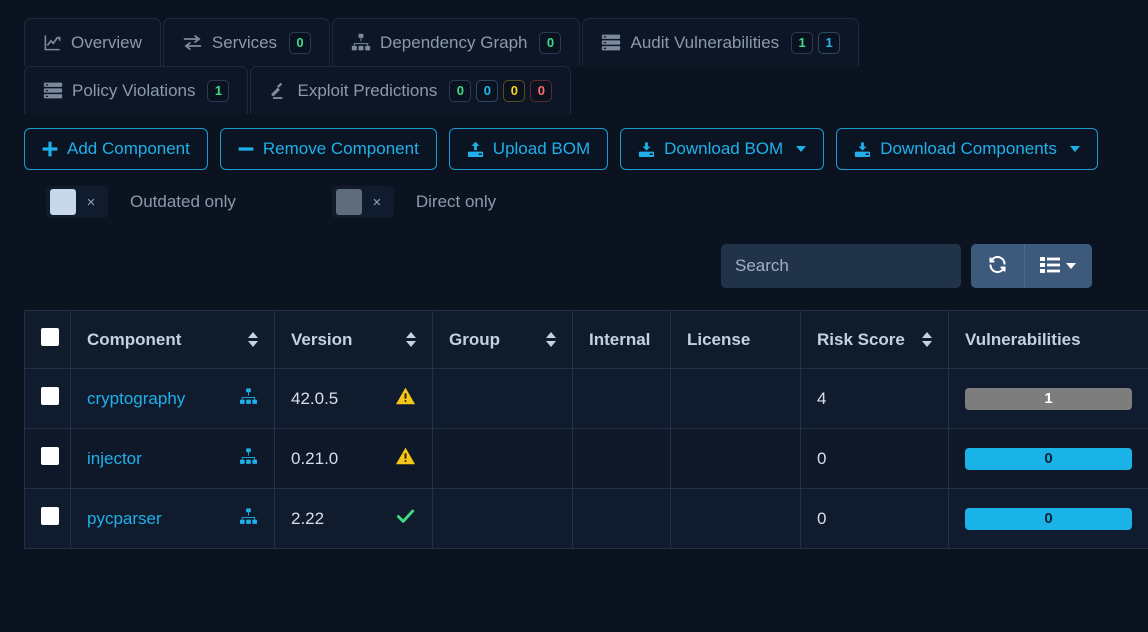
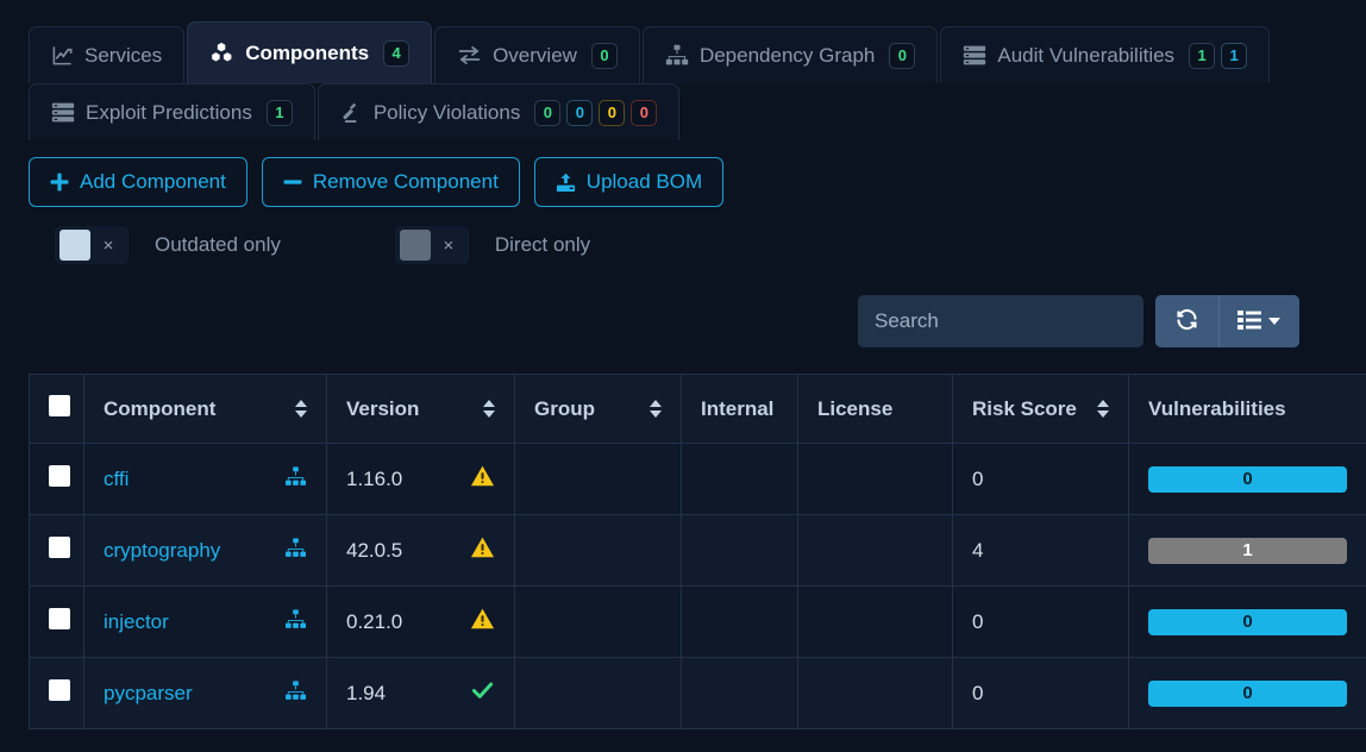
- Overview
+ Services
+ Components
+ 4
- Services
+ Overview
  0
  Dependency Graph
  0
  Audit Vulnerabilities
  1
  1
- Policy Violations
+ Exploit Predictions
  1
- Exploit Predictions
+ Policy Violations
  0
  0
  0
  0
  Add Component
  Remove Component
  Upload BOM
- Download BOM
- Download Components
  ×
  Outdated only
  ×
  Direct only
  Search
  	Component	Version	Group	Internal	License	Risk Score	Vulnerabilities
+ 	cffi	1.16.0				0	0
  	cryptography	42.0.5				4	1
  	injector	0.21.0				0	0
- 	pycparser	2.22				0	0
+ 	pycparser	1.94				0	0
